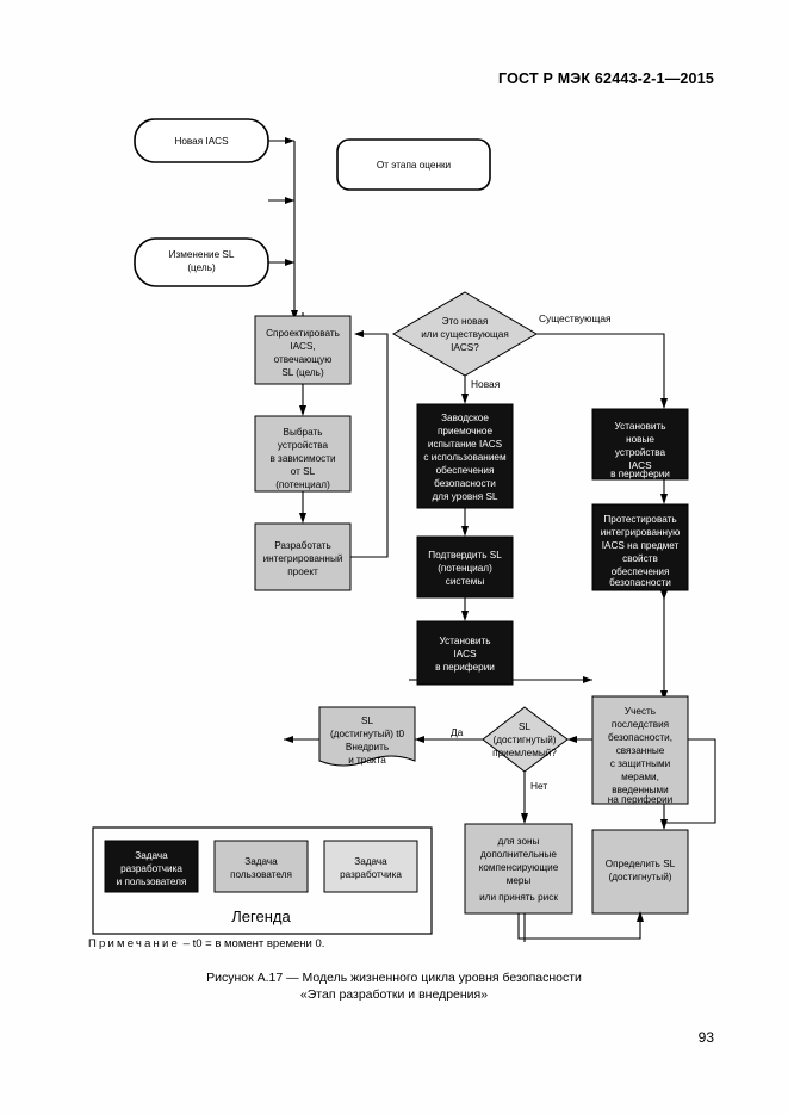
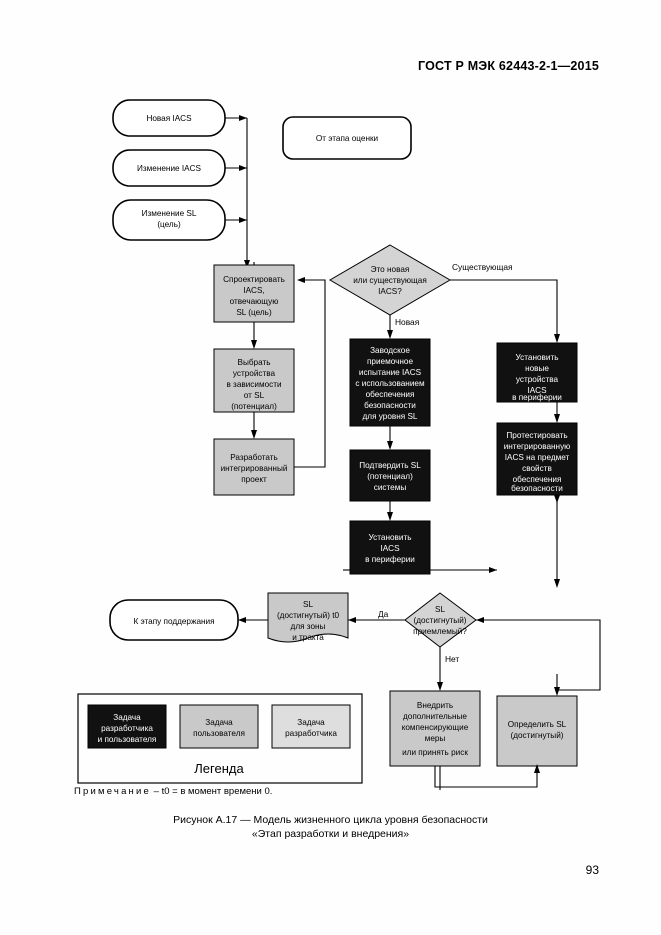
  ГОСТ Р МЭК 62443-2-1—2015
  Новая IACS
+ Изменение IACS
  Изменение SL
  (цель)
  От этапа оценки
  Спроектировать
  IACS,
  отвечающую
  SL (цель)
  Выбрать
  устройства
  в зависимости
  от SL
  (потенциал)
  Разработать
  интегрированный
  проект
  Это новая
  или существующая
  IACS?
  Существующая
  Новая
  Заводское
  приемочное
  испытание IACS
  с использованием
  обеспечения
  безопасности
  для уровня SL
  Подтвердить SL
  (потенциал)
  системы
  Установить
  IACS
  в периферии
  Установить
  новые
  устройства
  IACS
  в периферии
  Протестировать
  интегрированную
  IACS на предмет
  свойств
  обеспечения
  безопасности
- Учесть
- последствия
- безопасности,
- связанные
- с защитными
- мерами,
- введенными
- на периферии
  Определить SL
  (достигнутый)
+ К этапу поддержания
  SL
  (достигнутый) t0
- Внедрить
+ для зоны
  и тракта
  SL
  (достигнутый)
  приемлемый?
  Да
  Нет
- для зоны
+ Внедрить
  дополнительные
  компенсирующие
  меры
  или принять риск
  Задача
  разработчика
  и пользователя
  Задача
  пользователя
  Задача
  разработчика
  Легенда
  Примечание – t0 = в момент времени 0.
  Рисунок А.17 — Модель жизненного цикла уровня безопасности
  «Этап разработки и внедрения»
  93
